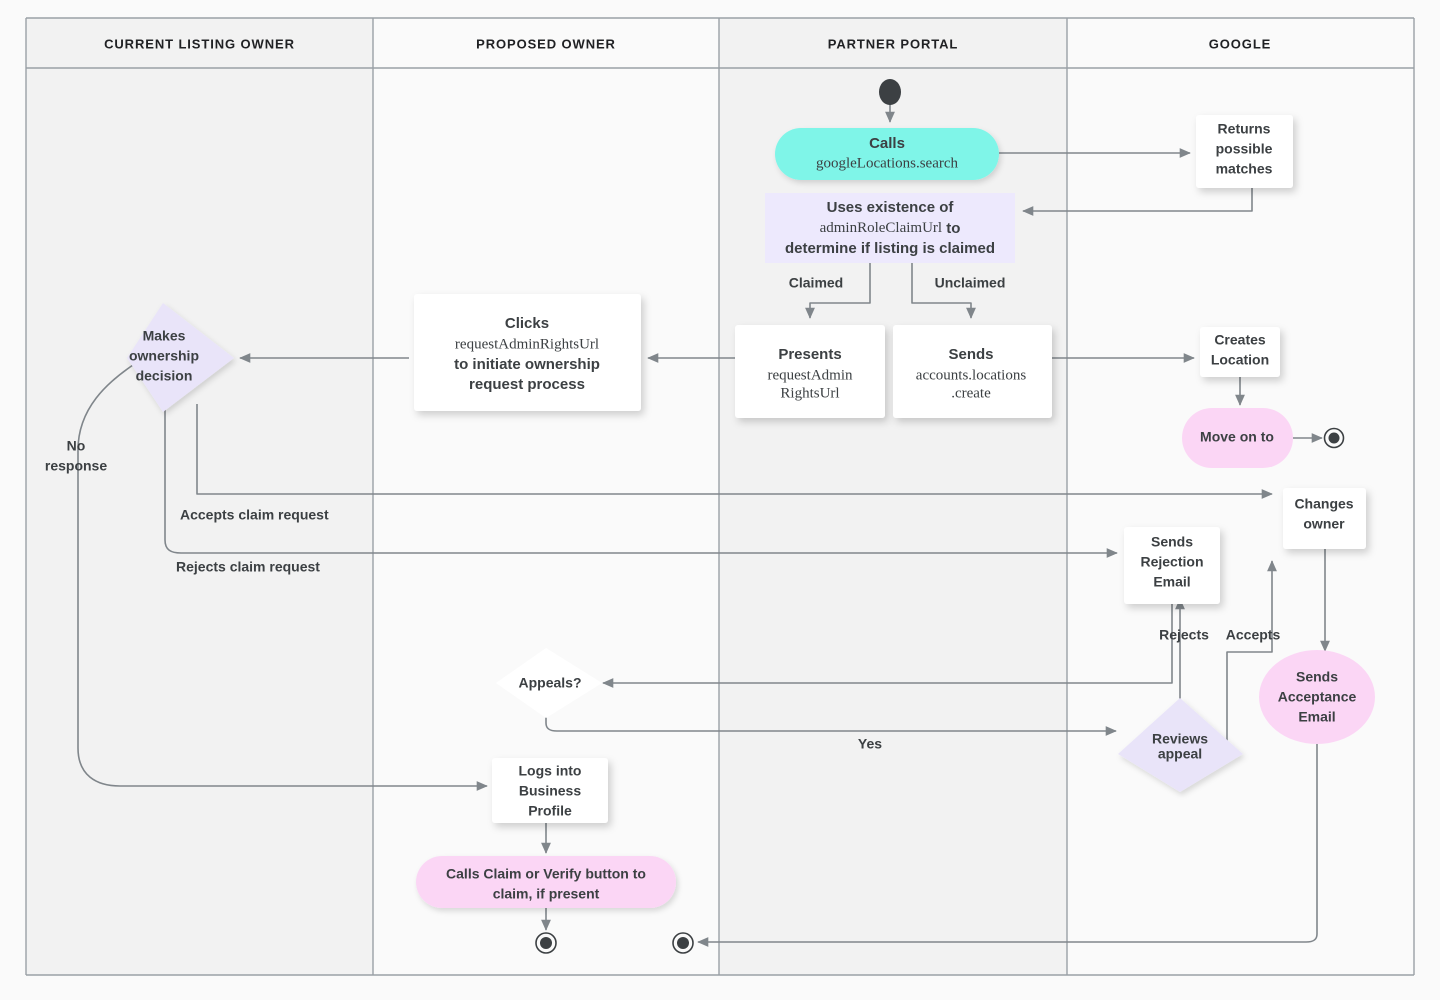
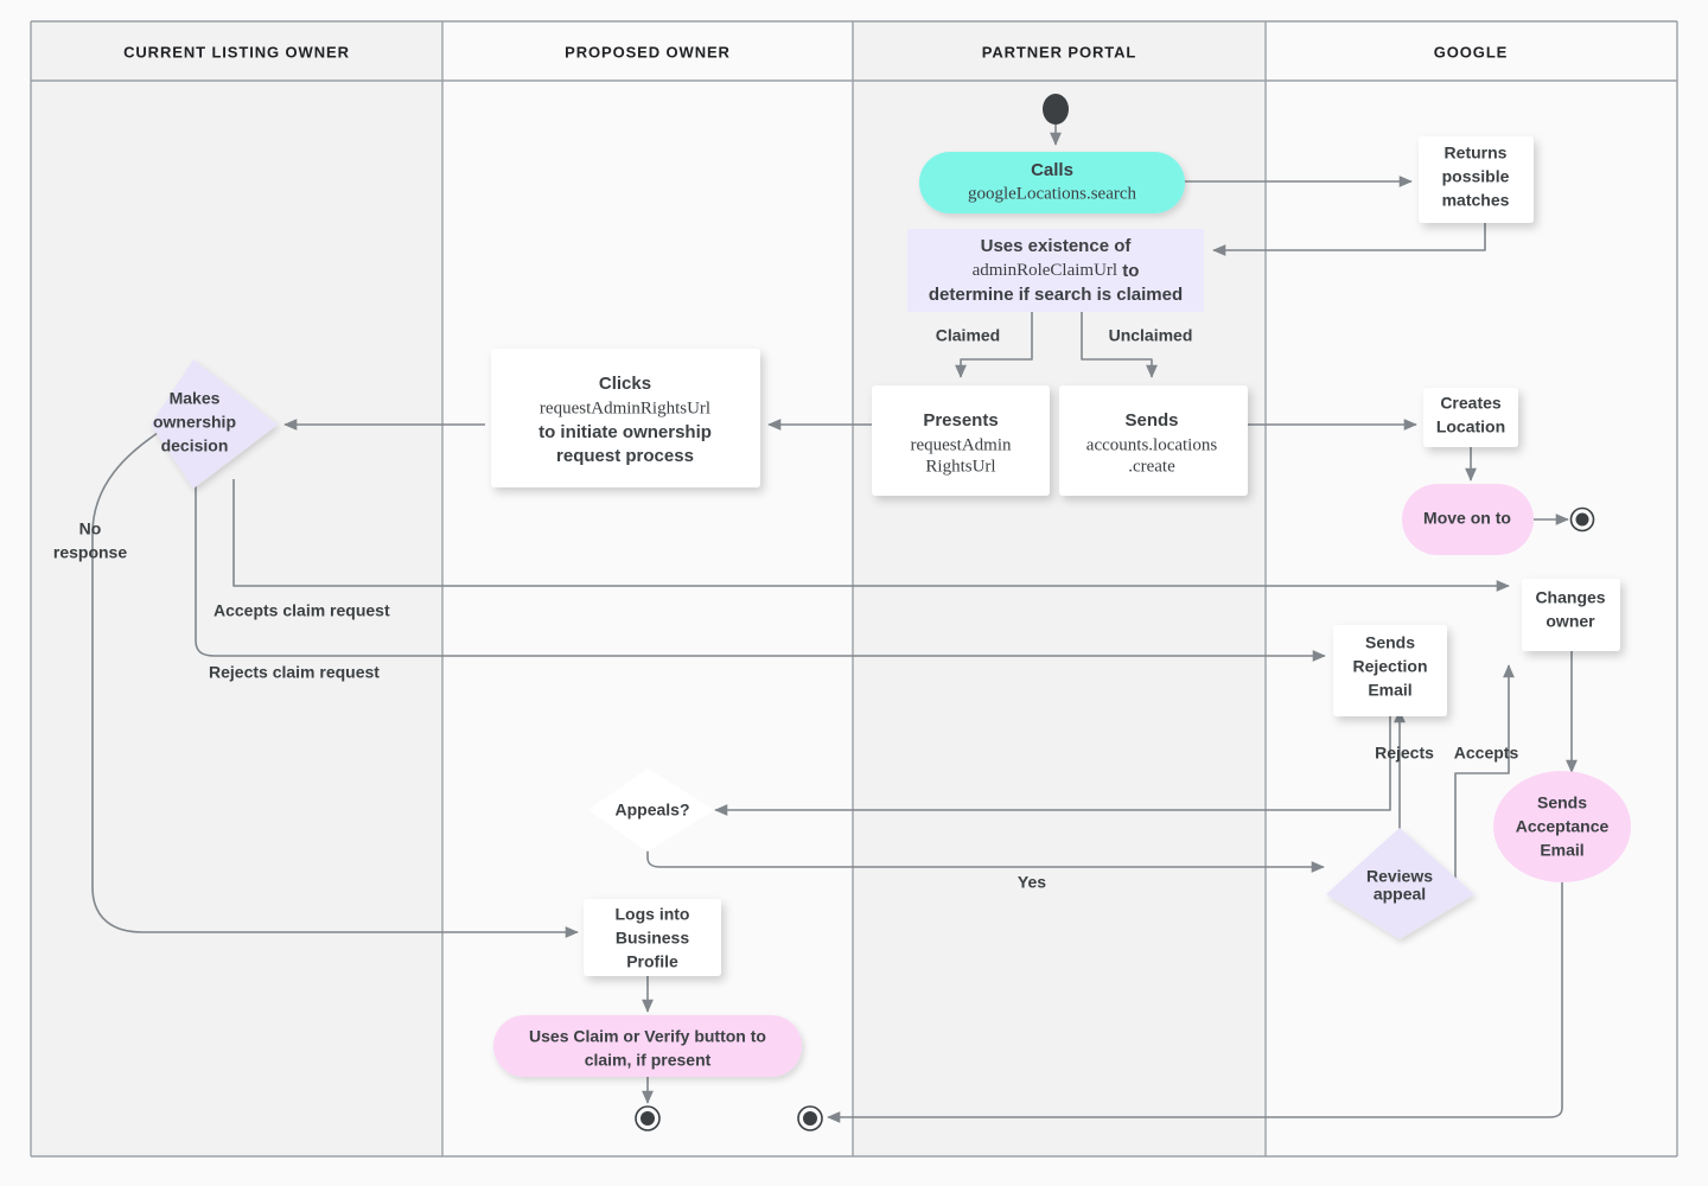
  CURRENT LISTING OWNER
  PROPOSED OWNER
  PARTNER PORTAL
  GOOGLE
  Claimed
  Unclaimed
  No
  response
  Accepts claim request
  Rejects claim request
  Rejects
  Accepts
  Yes
  Calls
  googleLocations.search
  Returns
  possible
  matches
  Uses existence of
  adminRoleClaimUrl to
- determine if listing is claimed
+ determine if search is claimed
  Presents
  requestAdmin
  RightsUrl
  Sends
  accounts.locations
  .create
  Creates
  Location
  Move on to
  Clicks
  requestAdminRightsUrl
  to initiate ownership
  request process
  Makes
  ownership
  decision
  Changes
  owner
  Sends
  Rejection
  Email
  Sends
  Acceptance
  Email
  Appeals?
  Reviews
  appeal
  Logs into
  Business
  Profile
- Calls Claim or Verify button to
+ Uses Claim or Verify button to
  claim, if present
